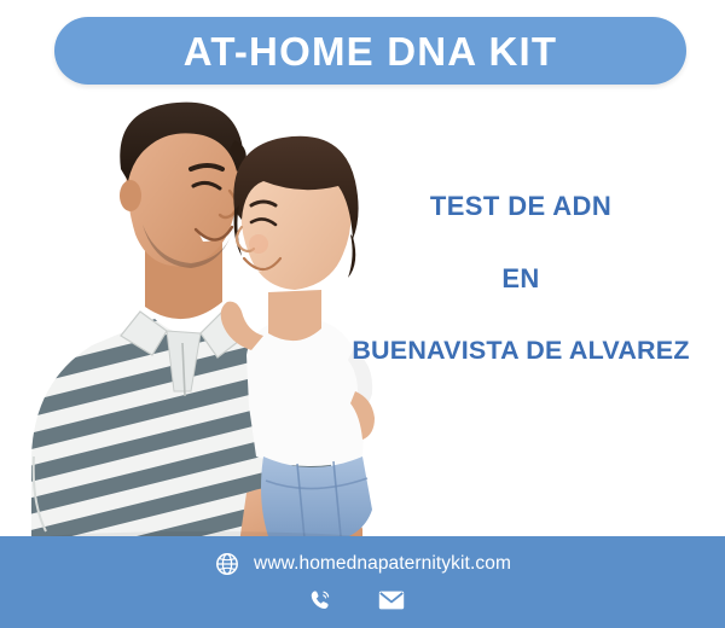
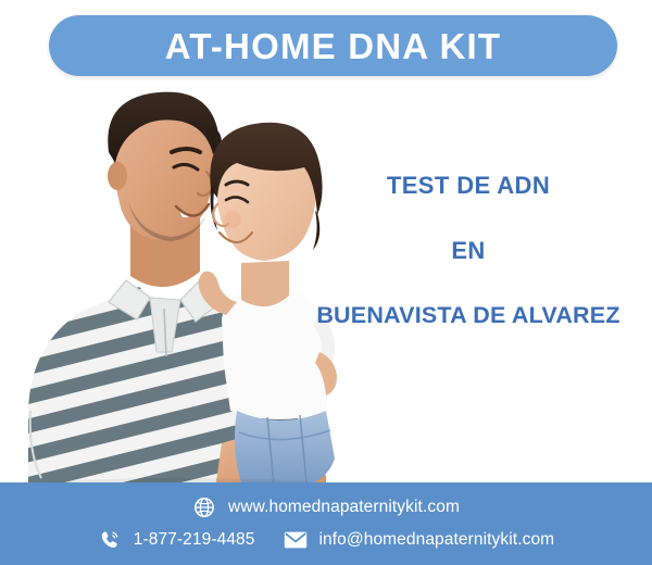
  AT-HOME DNA KIT
  TEST DE ADN
  EN
  BUENAVISTA DE ALVAREZ
  www.homednapaternitykit.com
+ 1-877-219-4485
+ info@homednapaternitykit.com
